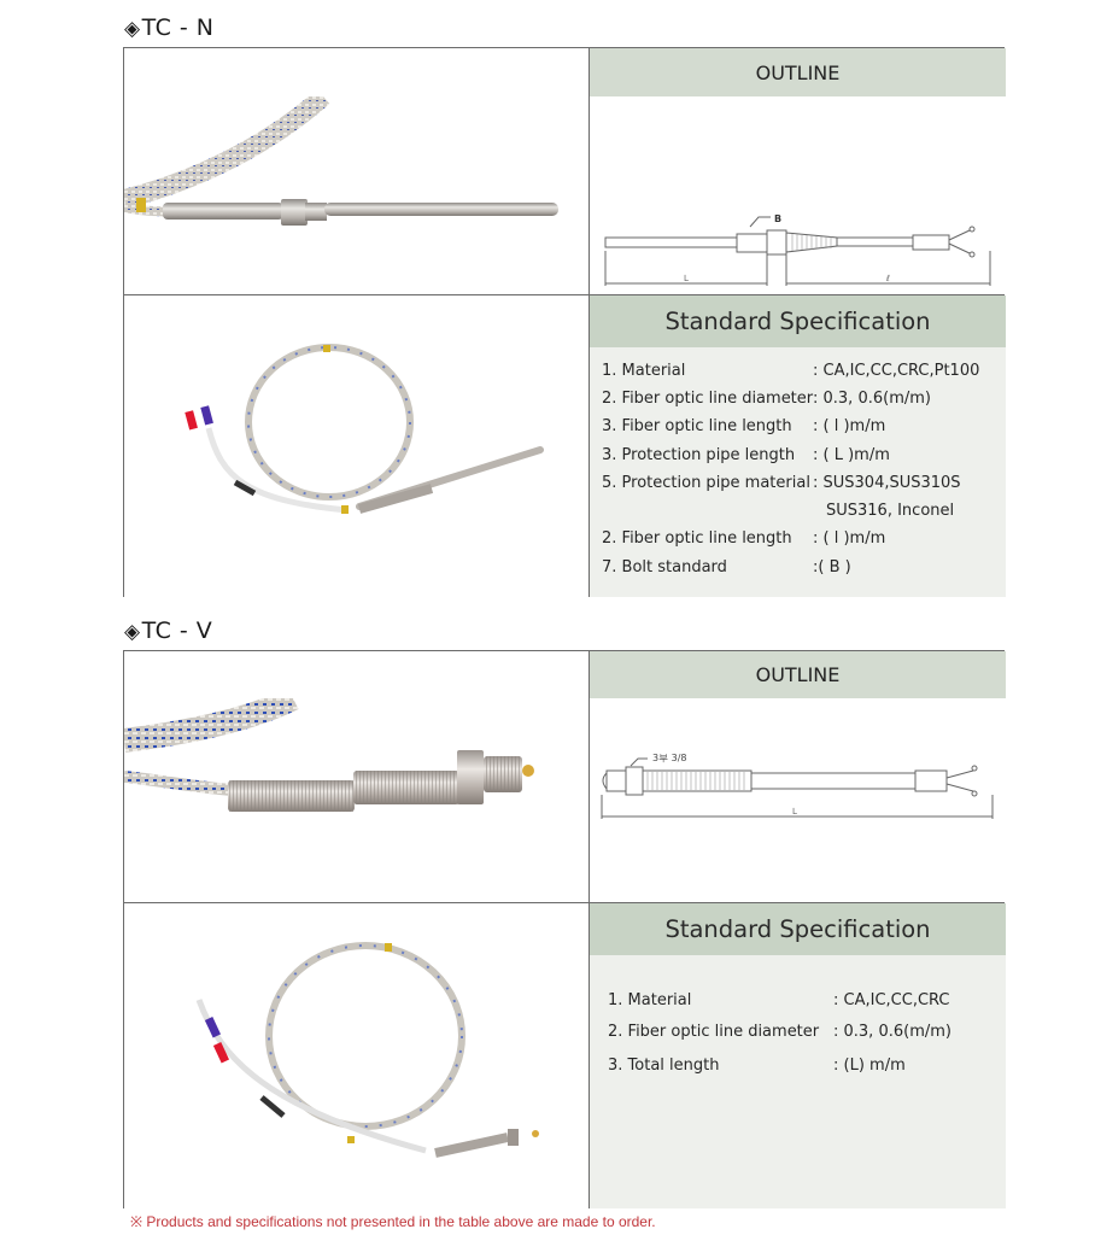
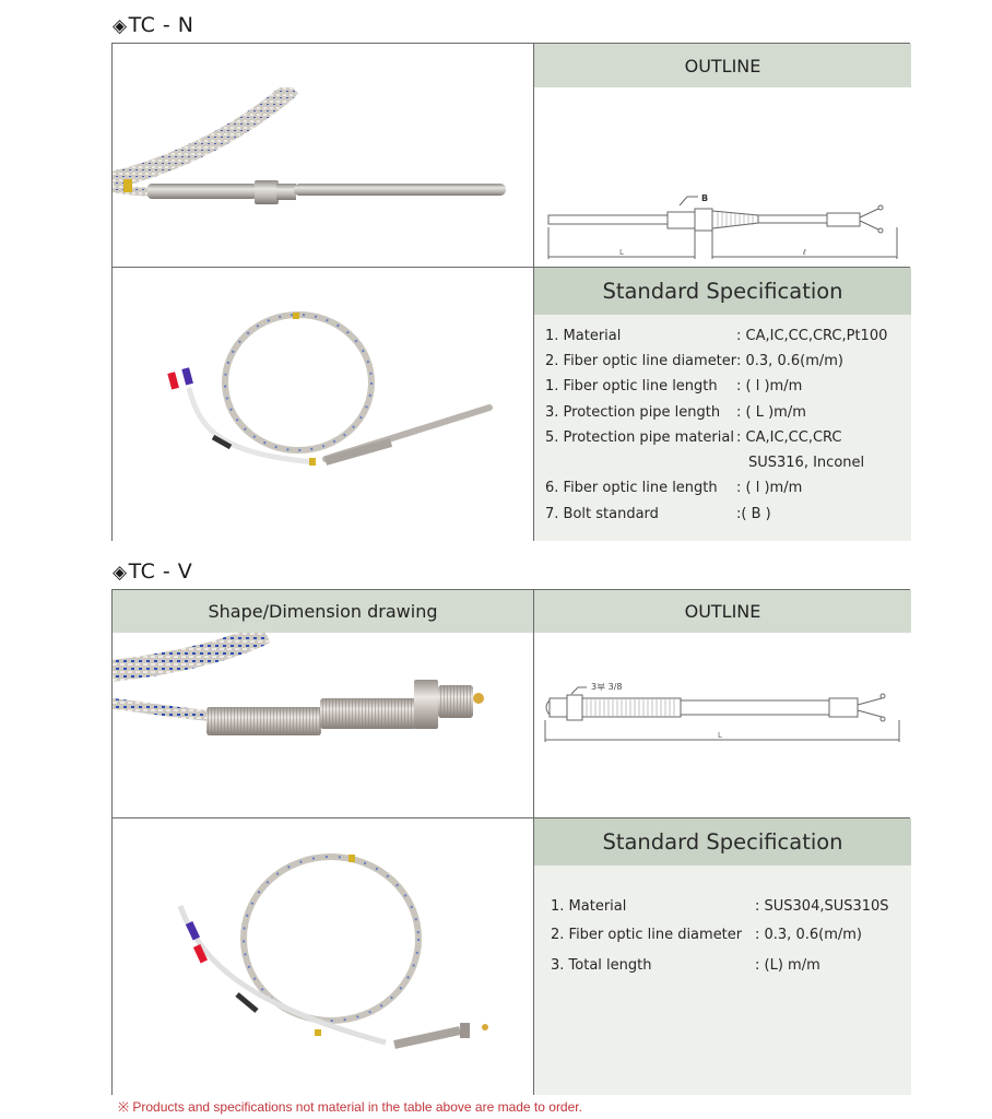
  ◈TC - N
  OUTLINE
  B
  L
  ℓ
  Standard Specification
  1. Material
  : CA,IC,CC,CRC,Pt100
  2. Fiber optic line diameter
  : 0.3, 0.6(m/m)
- 3. Fiber optic line length
+ 1. Fiber optic line length
  : ( l )m/m
  3. Protection pipe length
  : ( L )m/m
  5. Protection pipe material
- : SUS304,SUS310S
+ : CA,IC,CC,CRC
  SUS316, Inconel
- 2. Fiber optic line length
+ 6. Fiber optic line length
  : ( l )m/m
  7. Bolt standard
  :( B )
  ◈TC - V
+ Shape/Dimension drawing
  OUTLINE
  3부 3/8
  L
  Standard Specification
  1. Material
- : CA,IC,CC,CRC
+ : SUS304,SUS310S
  2. Fiber optic line diameter
  : 0.3, 0.6(m/m)
  3. Total length
  : (L) m/m
- ※ Products and specifications not presented in the table above are made to order.
+ ※ Products and specifications not material in the table above are made to order.
